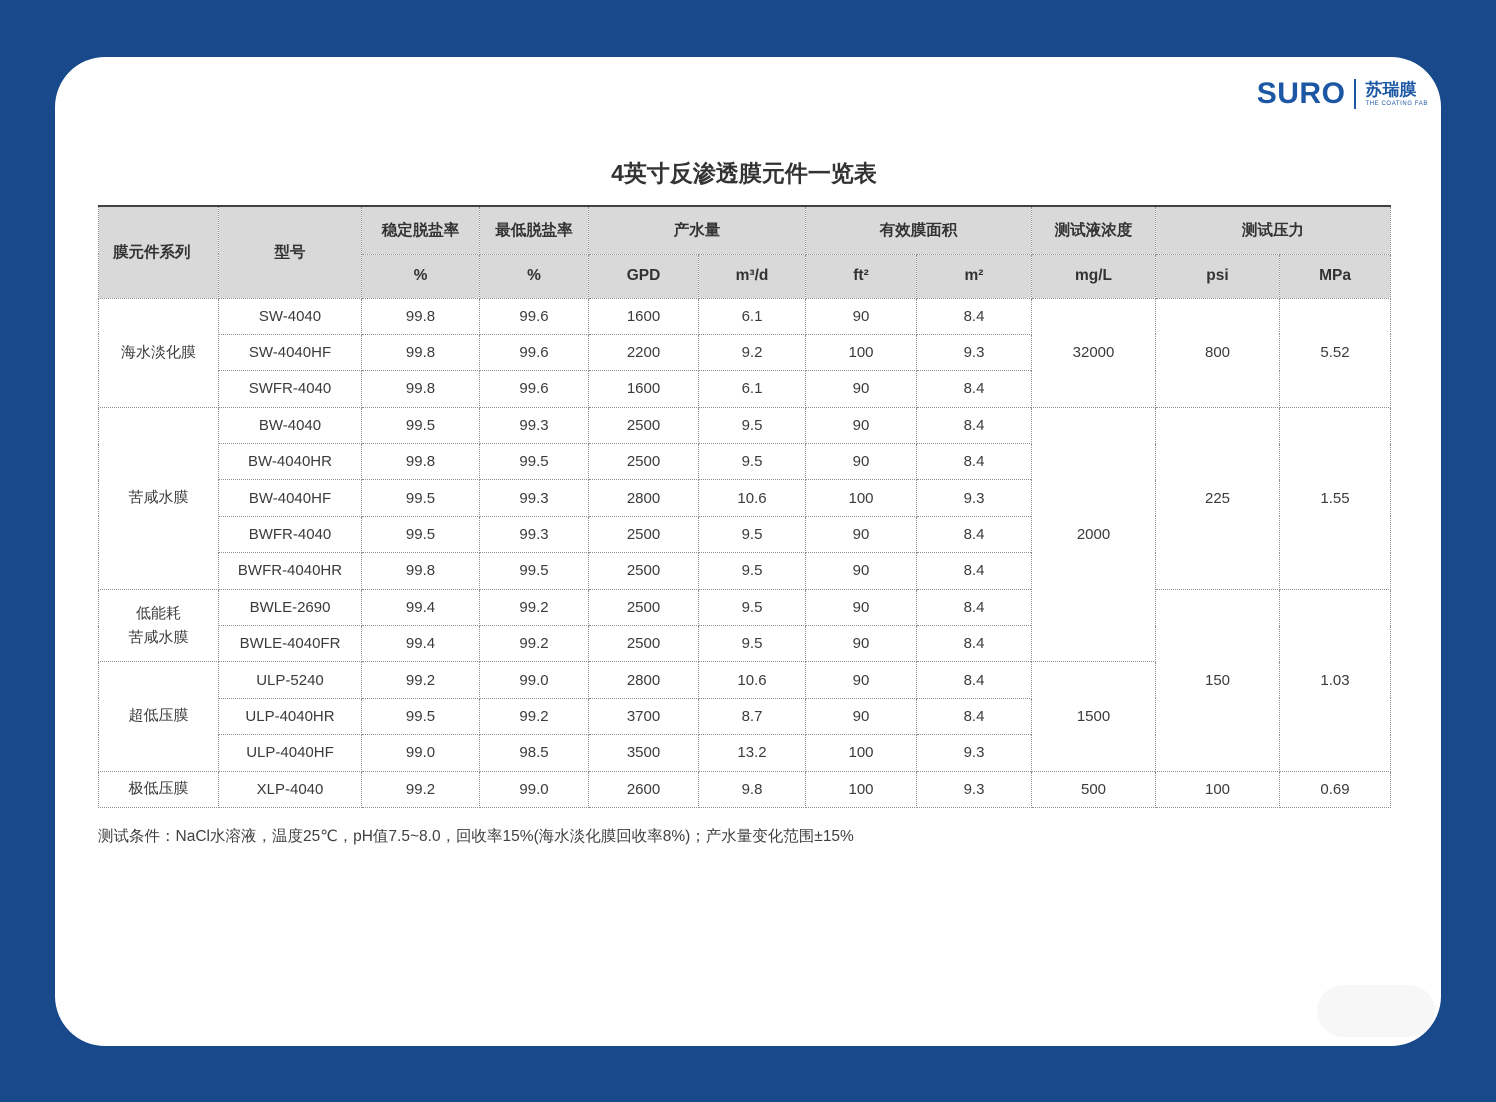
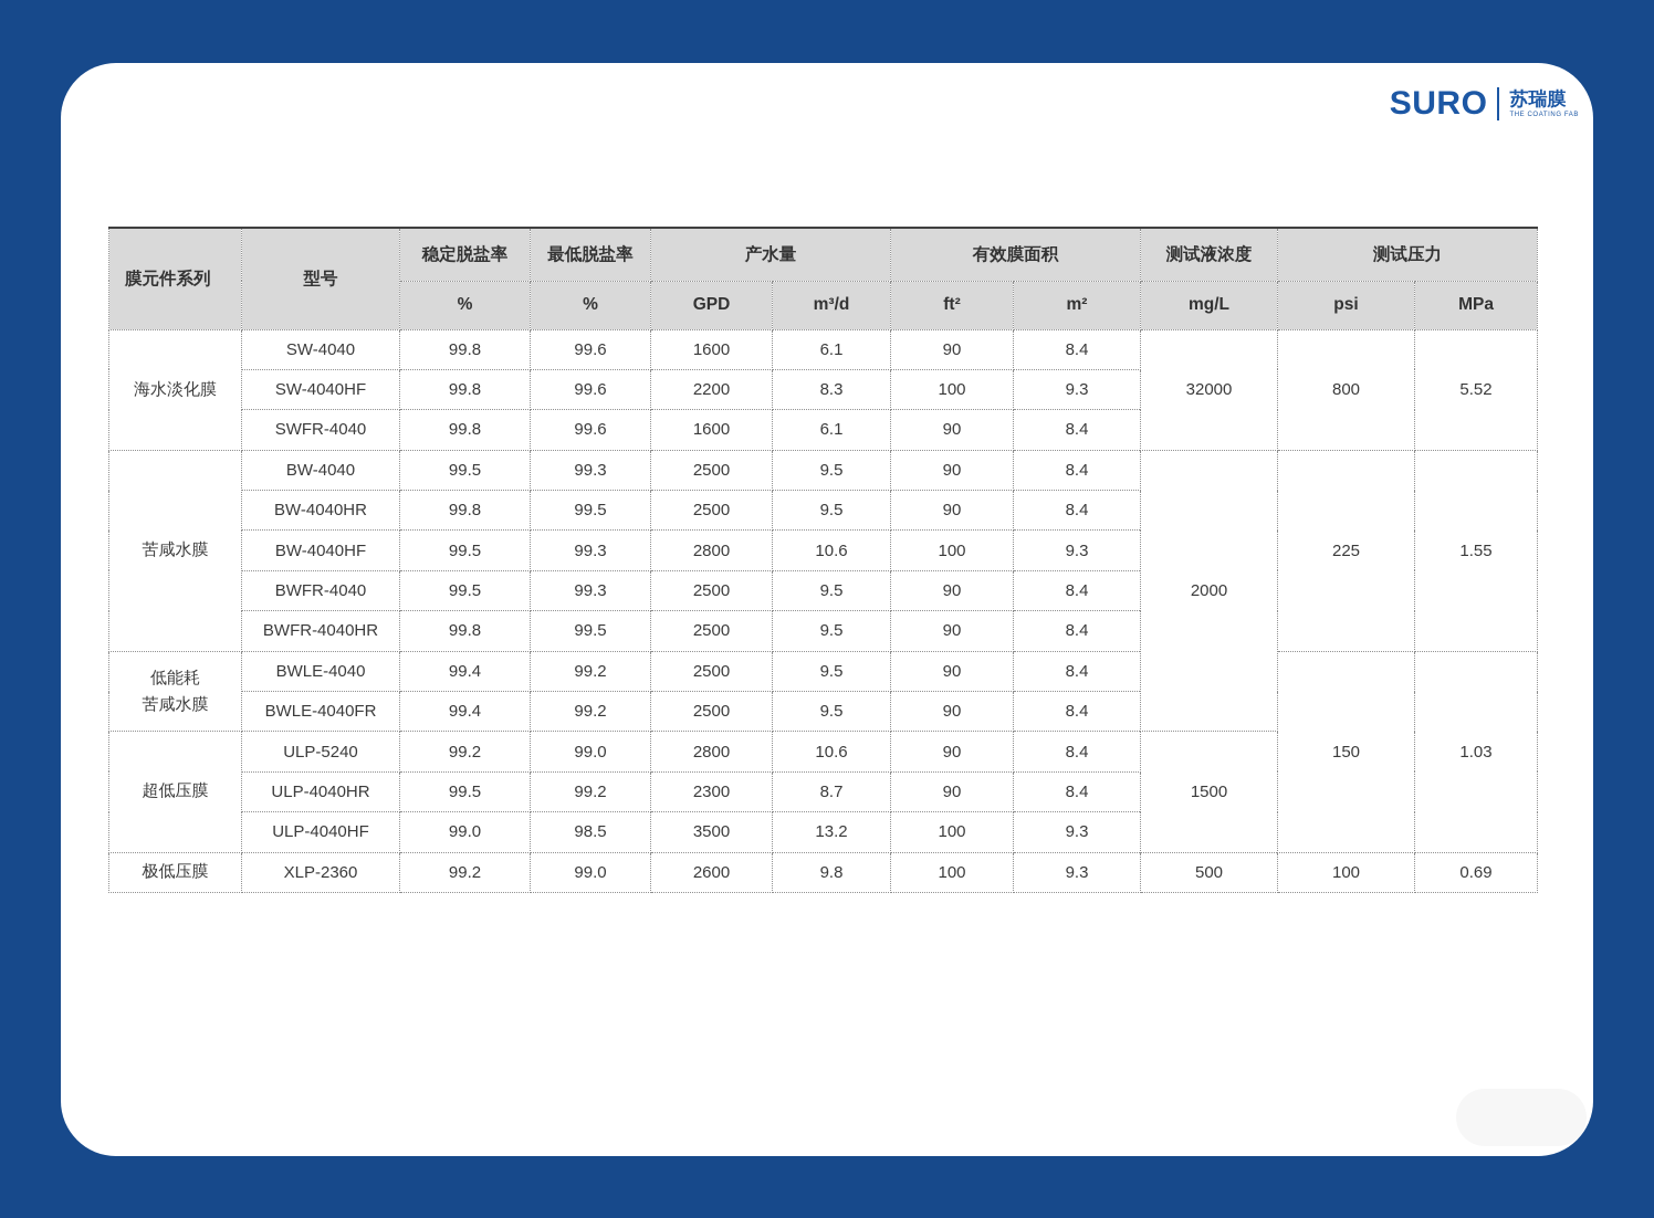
  SURO
  苏瑞膜
- 4英寸反渗透膜元件一览表
  膜元件系列	型号	稳定脱盐率	最低脱盐率	产水量	有效膜面积	测试液浓度	测试压力
  %	%	GPD	m³/d	ft²	m²	mg/L	psi	MPa
  海水淡化膜	SW-4040	99.8	99.6	1600	6.1	90	8.4	32000	800	5.52
- SW-4040HF	99.8	99.6	2200	9.2	100	9.3
+ SW-4040HF	99.8	99.6	2200	8.3	100	9.3
  SWFR-4040	99.8	99.6	1600	6.1	90	8.4
  苦咸水膜	BW-4040	99.5	99.3	2500	9.5	90	8.4	2000	225	1.55
  BW-4040HR	99.8	99.5	2500	9.5	90	8.4
  BW-4040HF	99.5	99.3	2800	10.6	100	9.3
  BWFR-4040	99.5	99.3	2500	9.5	90	8.4
  BWFR-4040HR	99.8	99.5	2500	9.5	90	8.4
- 低能耗 苦咸水膜	BWLE-2690	99.4	99.2	2500	9.5	90	8.4	150	1.03
+ 低能耗 苦咸水膜	BWLE-4040	99.4	99.2	2500	9.5	90	8.4	150	1.03
  BWLE-4040FR	99.4	99.2	2500	9.5	90	8.4
  超低压膜	ULP-5240	99.2	99.0	2800	10.6	90	8.4	1500
- ULP-4040HR	99.5	99.2	3700	8.7	90	8.4
+ ULP-4040HR	99.5	99.2	2300	8.7	90	8.4
  ULP-4040HF	99.0	98.5	3500	13.2	100	9.3
- 极低压膜	XLP-4040	99.2	99.0	2600	9.8	100	9.3	500	100	0.69
+ 极低压膜	XLP-2360	99.2	99.0	2600	9.8	100	9.3	500	100	0.69
- 测试条件：NaCl水溶液，温度25℃，pH值7.5~8.0，回收率15%(海水淡化膜回收率8%)；产水量变化范围±15%
